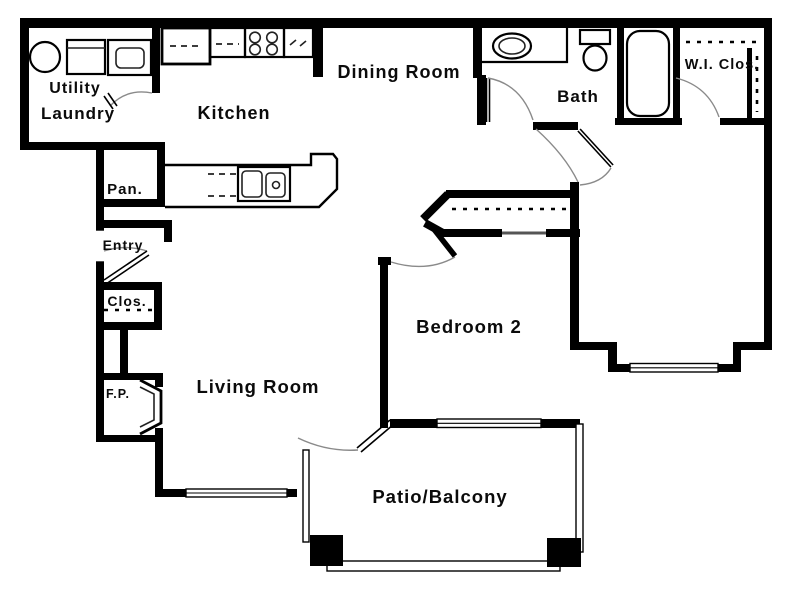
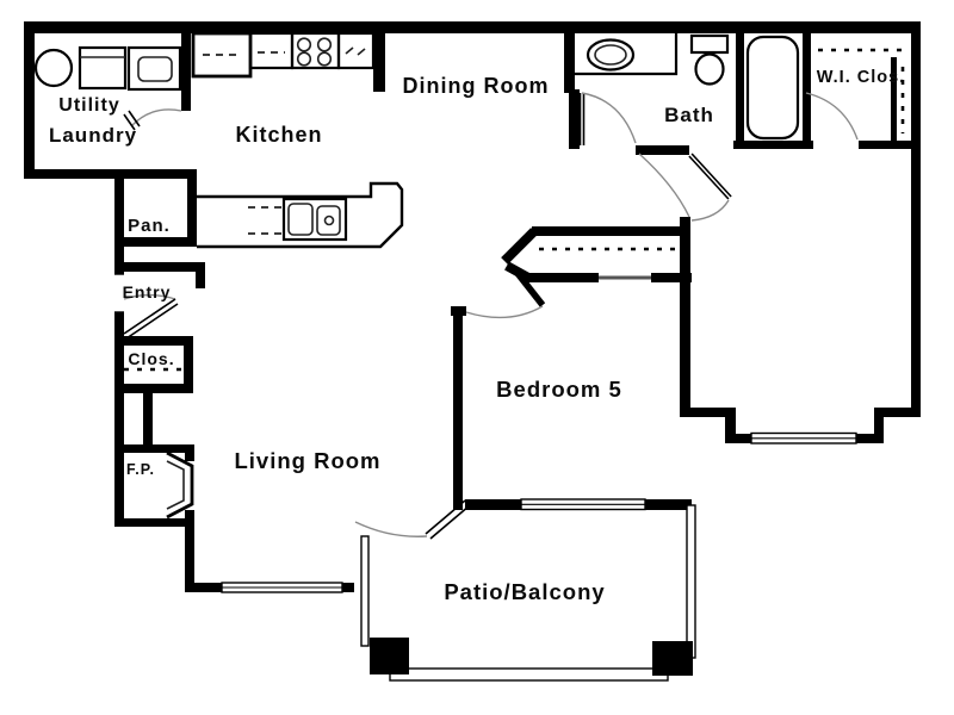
  Utility
  Laundry
  Kitchen
  Dining Room
  Bath
  W.I. Clos.
  Pan.
  Entry
  Clos.
  F.P.
  Living Room
- Bedroom 2
+ Bedroom 5
  Patio/Balcony
